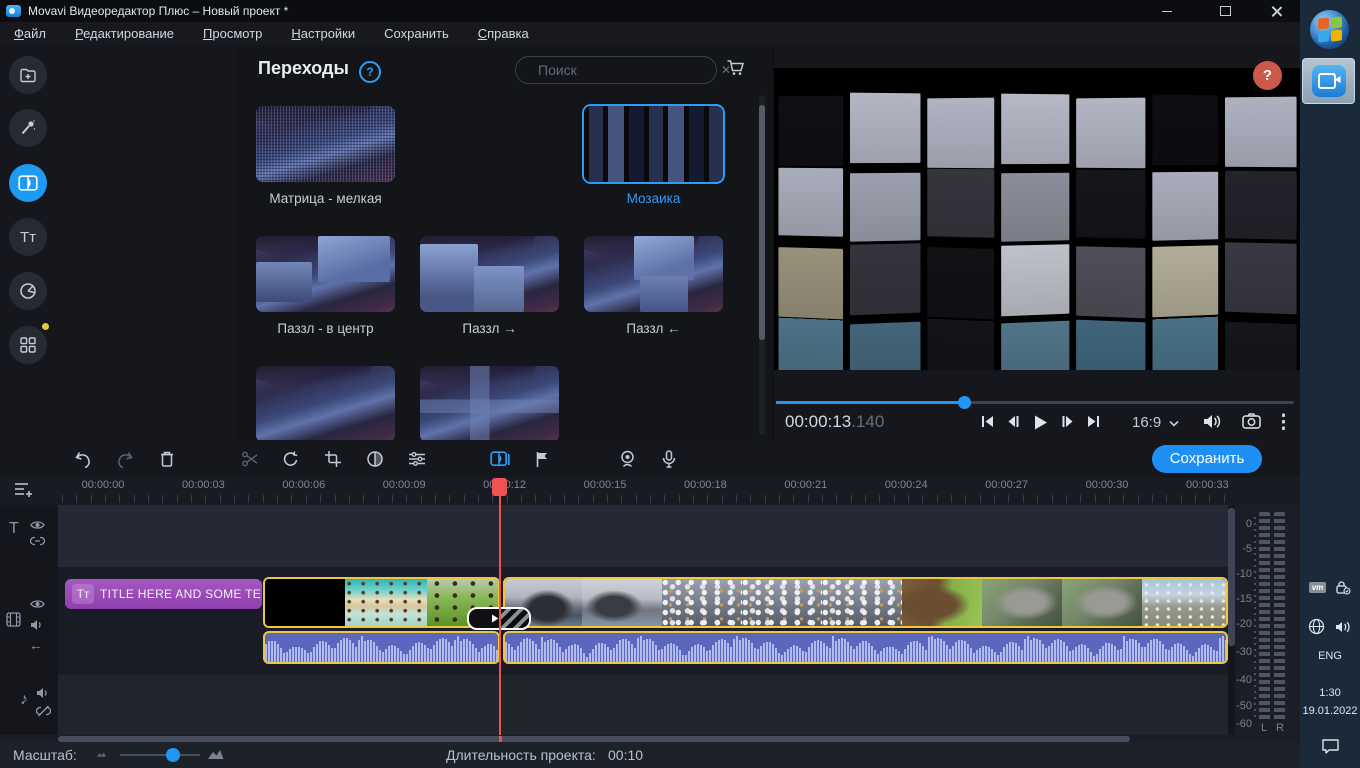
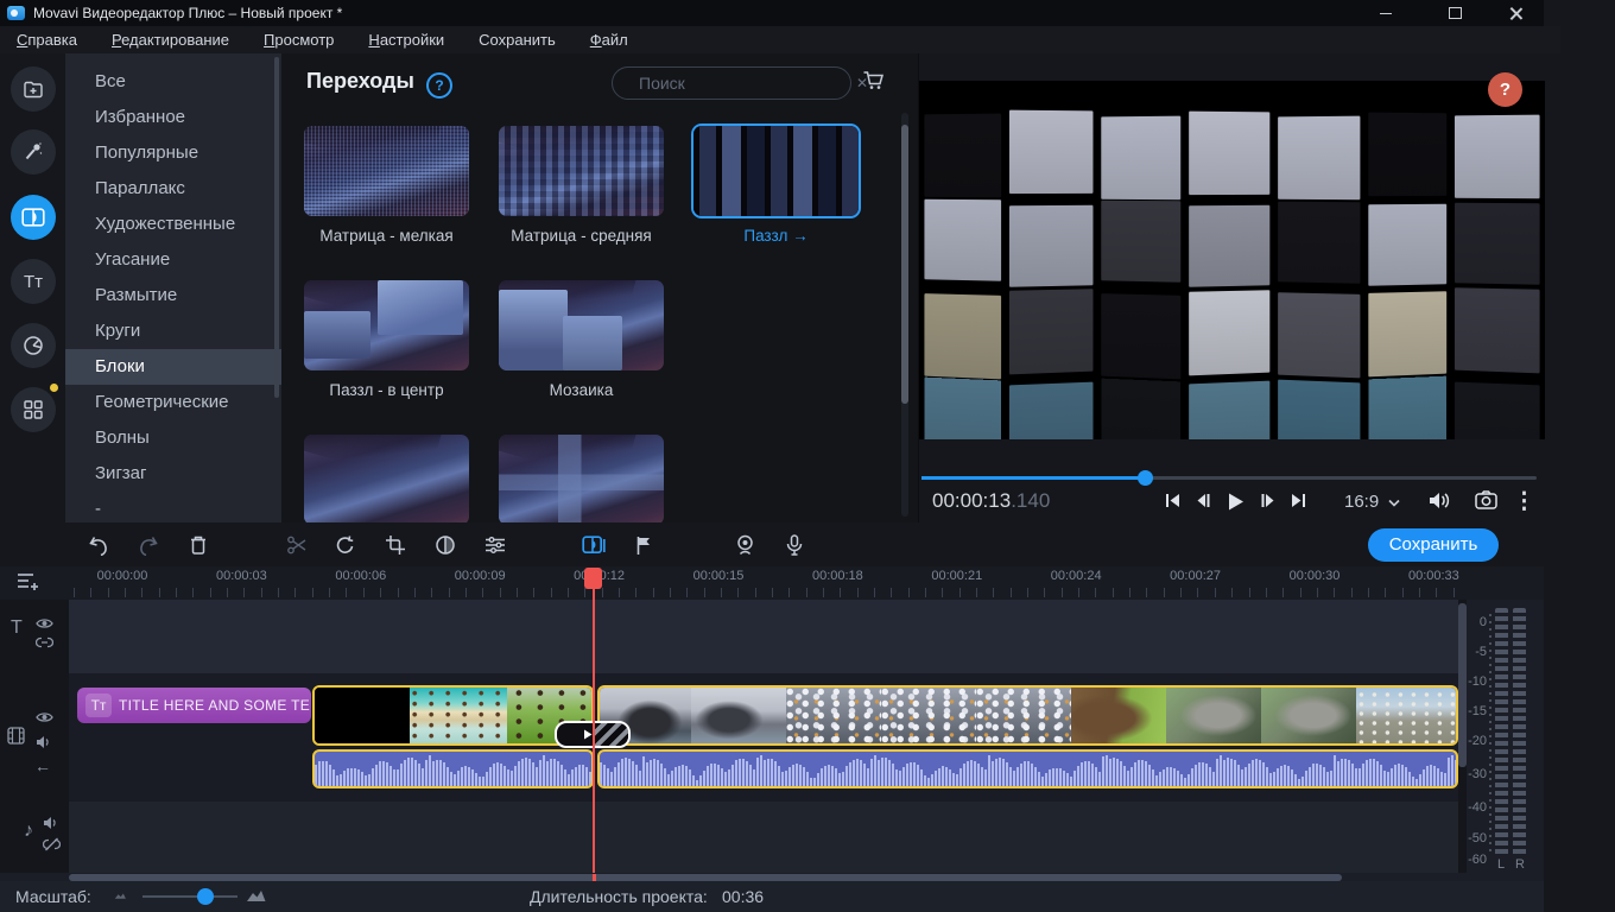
  Movavi Видеоредактор Плюс – Новый проект *
- Файл
+ Справка
  Редактирование
  Просмотр
  Настройки
  Сохранить
- Справка
+ Файл
  Tт
+ Все
+ Избранное
+ Популярные
+ Параллакс
+ Художественные
+ Угасание
+ Размытие
+ Круги
+ Блоки
+ Геометрические
+ Волны
+ Зигзаг
+ -
  Переходы
  ?
  Поиск
  ✕
  Матрица - мелкая
+ Матрица - средняя
- Мозаика
+ Паззл →
  Паззл - в центр
- Паззл →
+ Мозаика
- Паззл ←
  ?
  00:00:13.140
  16:9
  ⋮
  Сохранить
  00:00:00
  00:00:03
  00:00:06
  00:00:09
  00:00:15
  00:00:18
  00:00:21
  00:00:24
  00:00:27
  00:00:30
  00:00:33
  T
  ←
  ♪
  Tт
  TITLE HERE AND SOME TE
  0
  -5
  -10
  -15
  -20
  -30
  -40
  -50
  -60
  L
  R
  Масштаб:
  Длительность проекта:
- 00:10
+ 00:36
- vm
- ENG
- 1:30
- 19.01.2022
